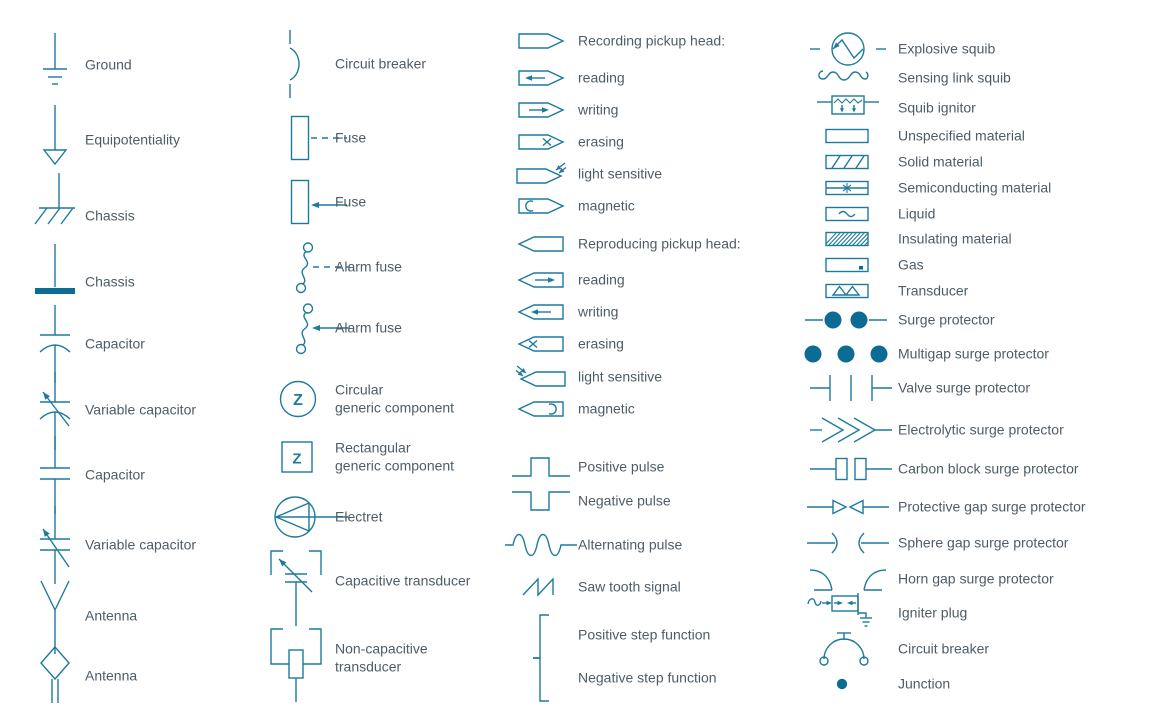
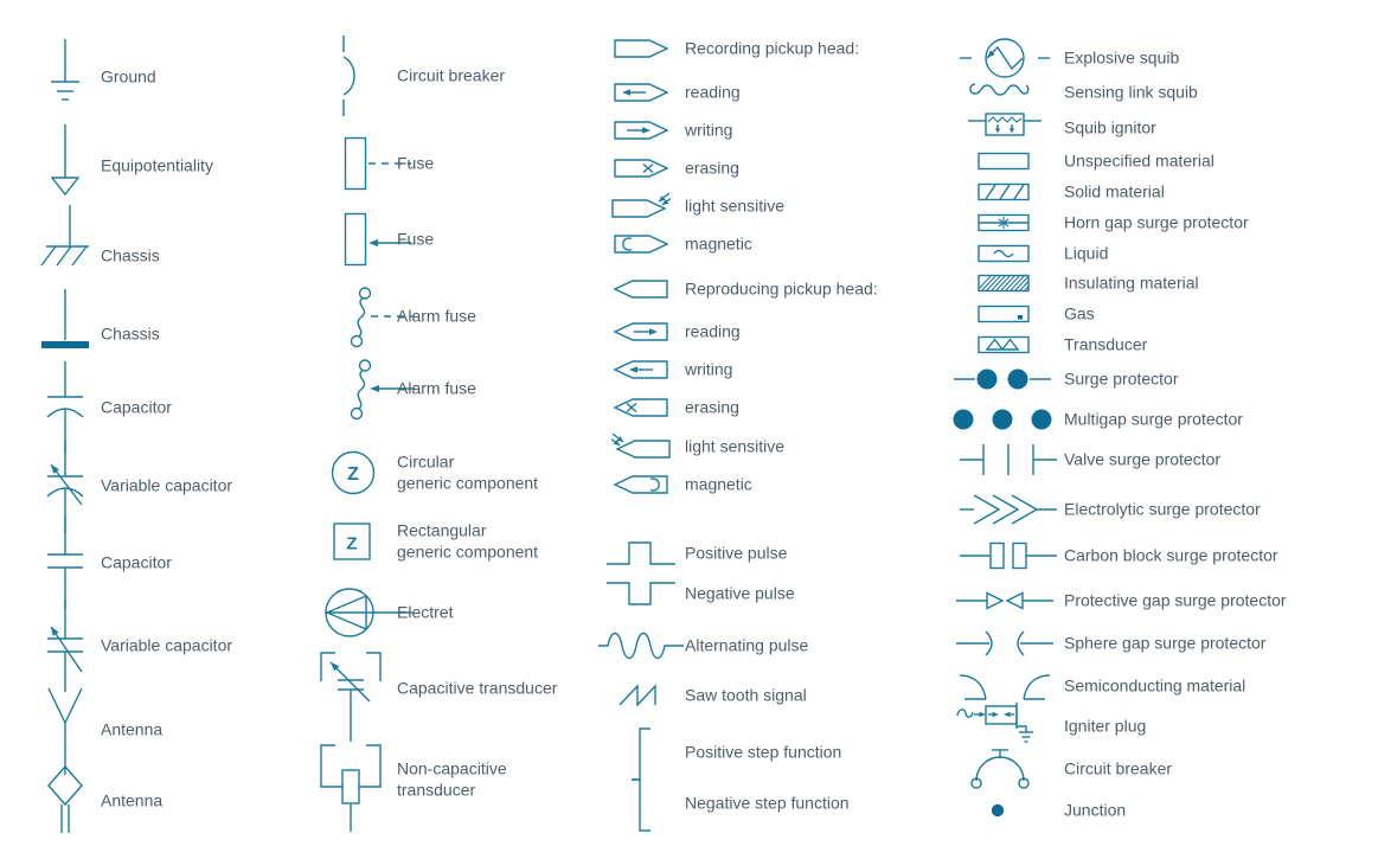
  Ground
  Equipotentiality
  Chassis
  Chassis
  Capacitor
  Variable capacitor
  Capacitor
  Variable capacitor
  Antenna
  Antenna
  Circuit breaker
  Fuse
  Fuse
  Alarm fuse
  Alarm fuse
  Z
  Circular
  generic component
  Z
  Rectangular
  generic component
  Electret
  Capacitive transducer
  Non-capacitive
  transducer
  Recording pickup head:
  reading
  writing
  erasing
  light sensitive
  magnetic
  Reproducing pickup head:
  reading
  writing
  erasing
  light sensitive
  magnetic
  Positive pulse
  Negative pulse
  Alternating pulse
  Saw tooth signal
  Positive step function
  Negative step function
  Explosive squib
  Sensing link squib
  Squib ignitor
  Unspecified material
  Solid material
- Semiconducting material
+ Horn gap surge protector
  Liquid
  Insulating material
  Gas
  Transducer
  Surge protector
  Multigap surge protector
  Valve surge protector
  Electrolytic surge protector
  Carbon block surge protector
  Protective gap surge protector
  Sphere gap surge protector
- Horn gap surge protector
+ Semiconducting material
  Igniter plug
  Circuit breaker
  Junction
